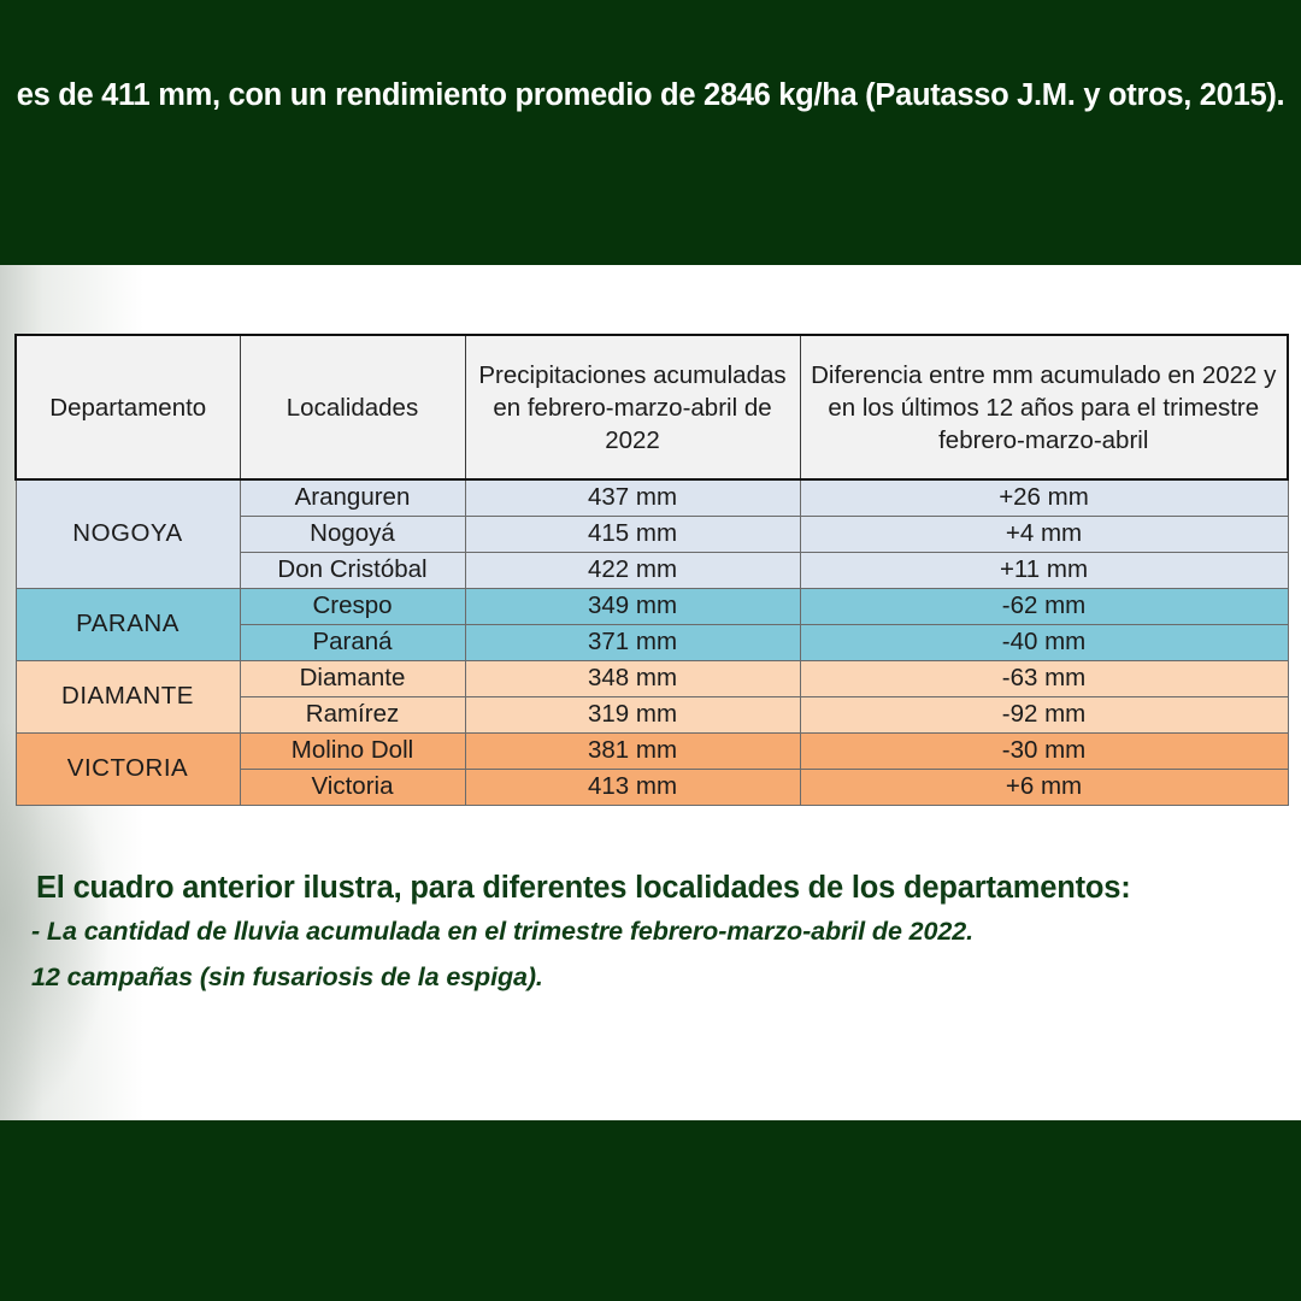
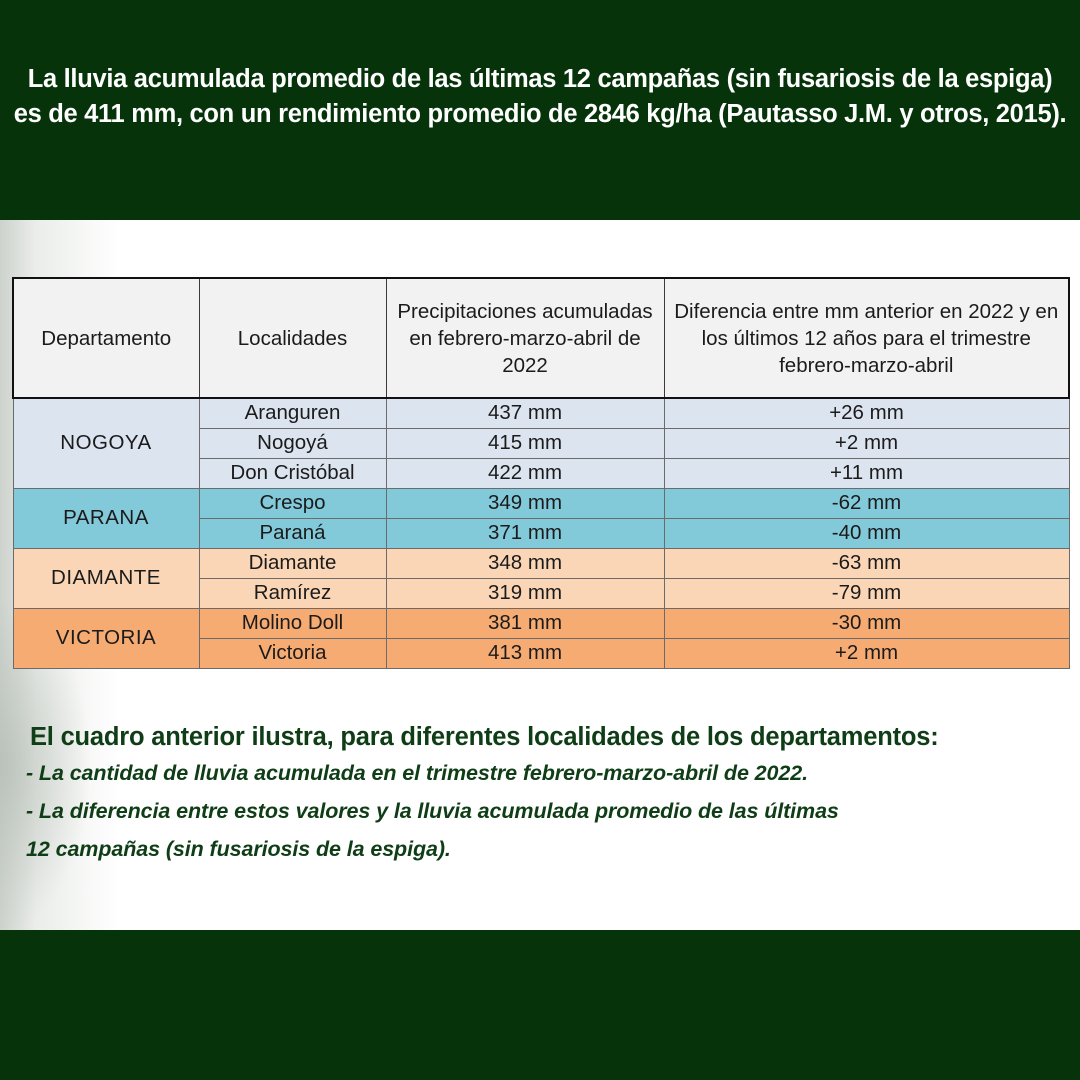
+ La lluvia acumulada promedio de las últimas 12 campañas (sin fusariosis de la espiga)
  es de 411 mm, con un rendimiento promedio de 2846 kg/ha (Pautasso J.M. y otros, 2015).
- Departamento	Localidades	Precipitaciones acumuladas en febrero-marzo-abril de 2022	Diferencia entre mm acumulado en 2022 y en los últimos 12 años para el trimestre febrero-marzo-abril
+ Departamento	Localidades	Precipitaciones acumuladas en febrero-marzo-abril de 2022	Diferencia entre mm anterior en 2022 y en los últimos 12 años para el trimestre febrero-marzo-abril
  NOGOYA	Aranguren	437 mm	+26 mm
- Nogoyá	415 mm	+4 mm
+ Nogoyá	415 mm	+2 mm
  Don Cristóbal	422 mm	+11 mm
  PARANA	Crespo	349 mm	-62 mm
  Paraná	371 mm	-40 mm
  DIAMANTE	Diamante	348 mm	-63 mm
- Ramírez	319 mm	-92 mm
+ Ramírez	319 mm	-79 mm
  VICTORIA	Molino Doll	381 mm	-30 mm
- Victoria	413 mm	+6 mm
+ Victoria	413 mm	+2 mm
  El cuadro anterior ilustra, para diferentes localidades de los departamentos:
  - La cantidad de lluvia acumulada en el trimestre febrero-marzo-abril de 2022.
+ - La diferencia entre estos valores y la lluvia acumulada promedio de las últimas
  12 campañas (sin fusariosis de la espiga).
